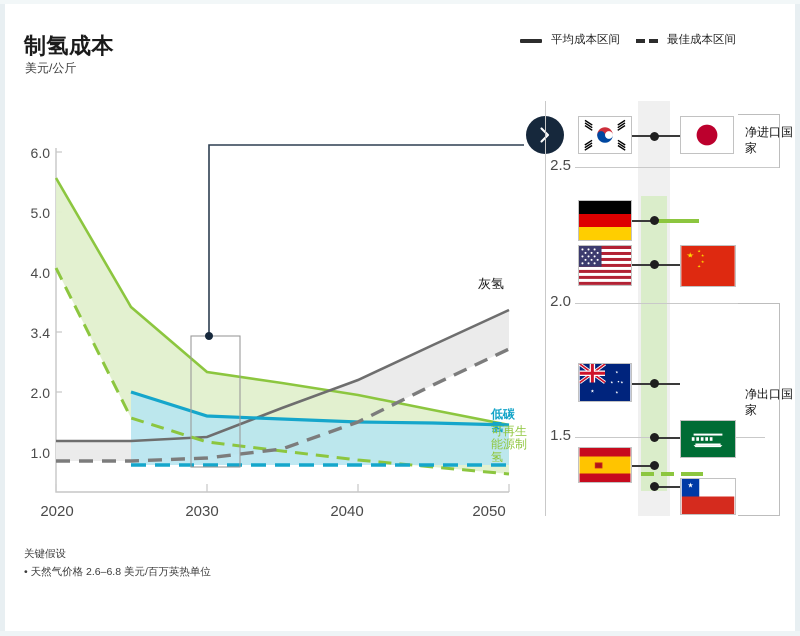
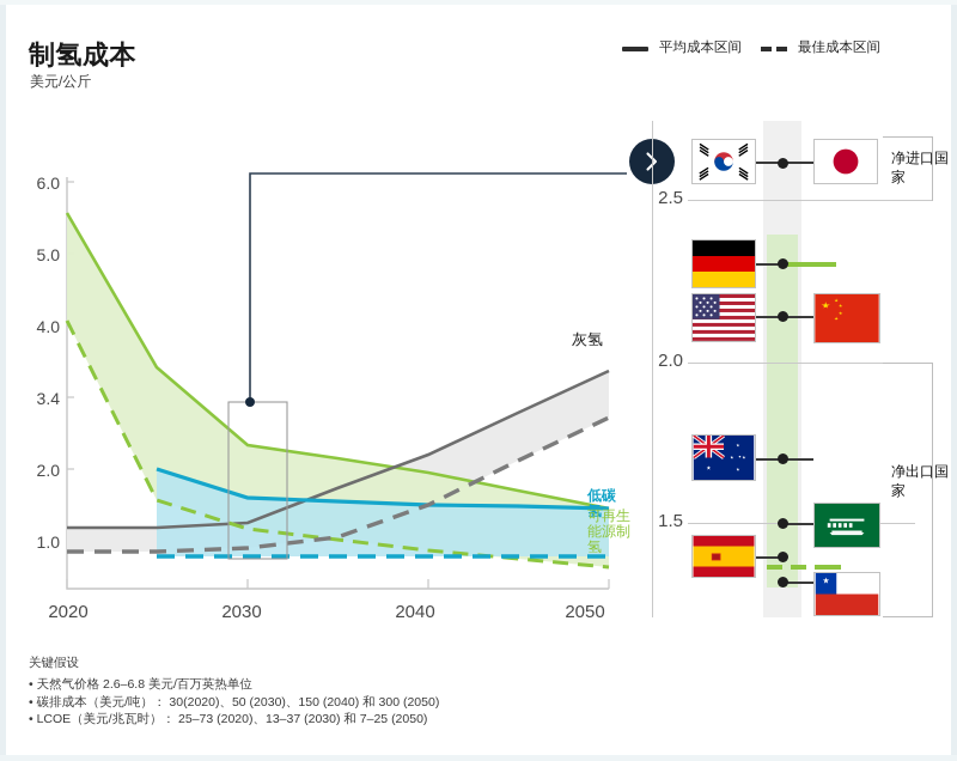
  制氢成本
  美元/公斤
  平均成本区间
  最佳成本区间
  6.0
  5.0
  4.0
  3.4
  2.0
  1.0
  2020
  2030
  2040
  2050
  灰氢
  低碳氢
  可再生能源制氢
  2.5
  2.0
  1.5
  净进口国家
  净出口国家
  关键假设
  • 天然气价格 2.6–6.8 美元/百万英热单位
+ • 碳排成本（美元/吨）： 30(2020)、50 (2030)、150 (2040) 和 300 (2050)
+ • LCOE（美元/兆瓦时）： 25–73 (2020)、13–37 (2030) 和 7–25 (2050)
